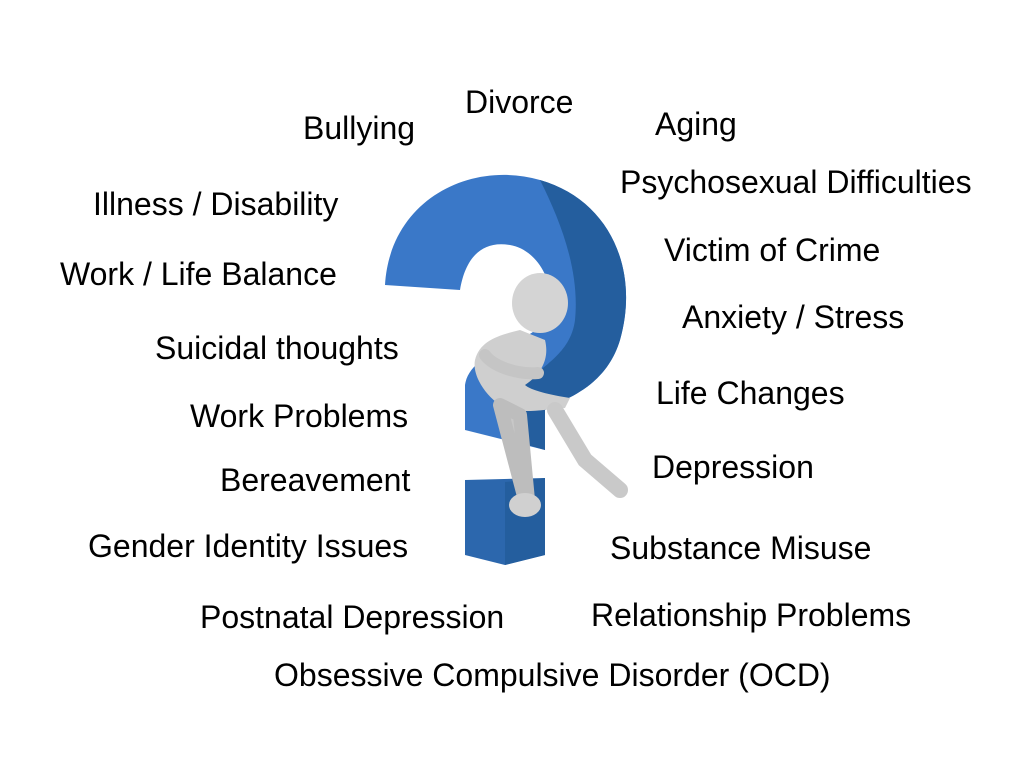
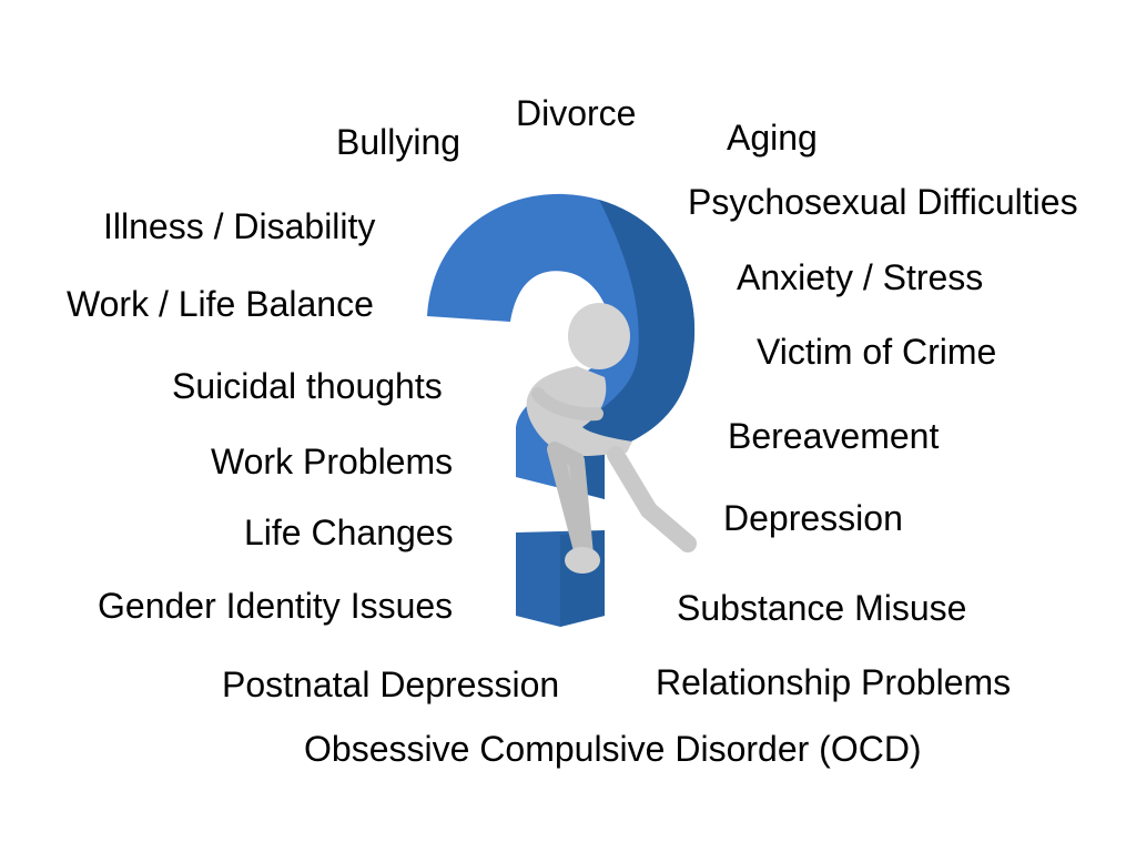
  Divorce
  Bullying
  Aging
  Psychosexual Difficulties
  Illness / Disability
- Victim of Crime
+ Anxiety / Stress
  Work / Life Balance
- Anxiety / Stress
+ Victim of Crime
  Suicidal thoughts
- Life Changes
+ Bereavement
  Work Problems
  Depression
- Bereavement
+ Life Changes
  Gender Identity Issues
  Substance Misuse
  Postnatal Depression
  Relationship Problems
  Obsessive Compulsive Disorder (OCD)
